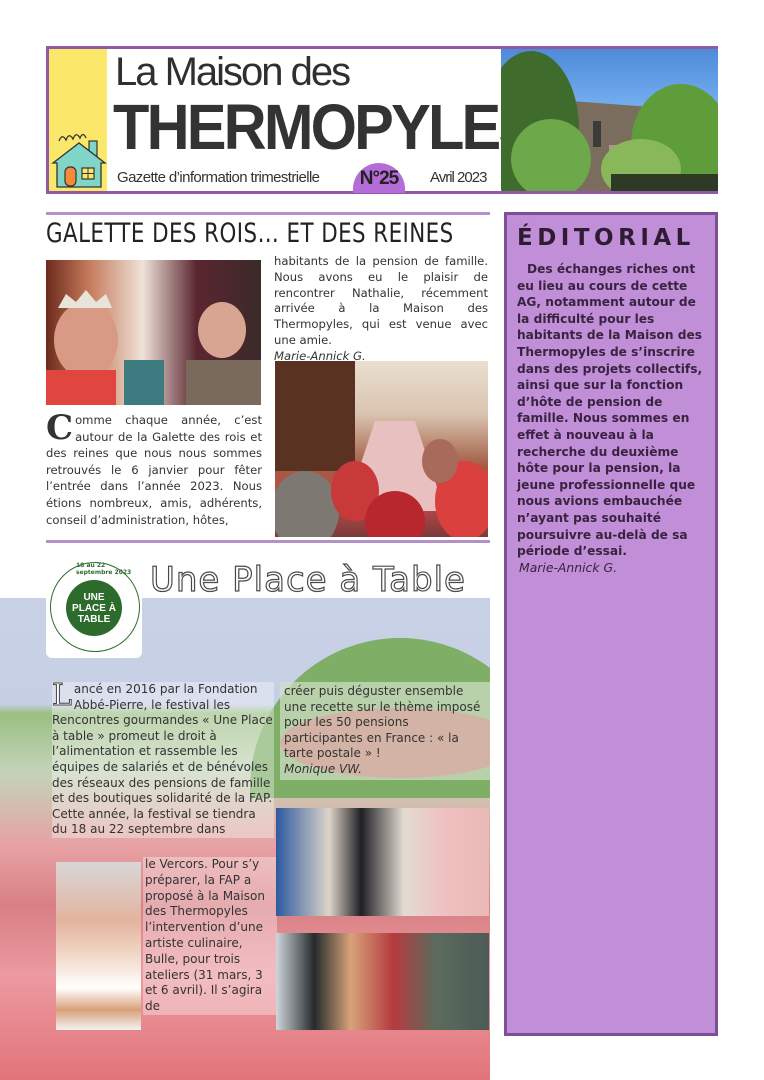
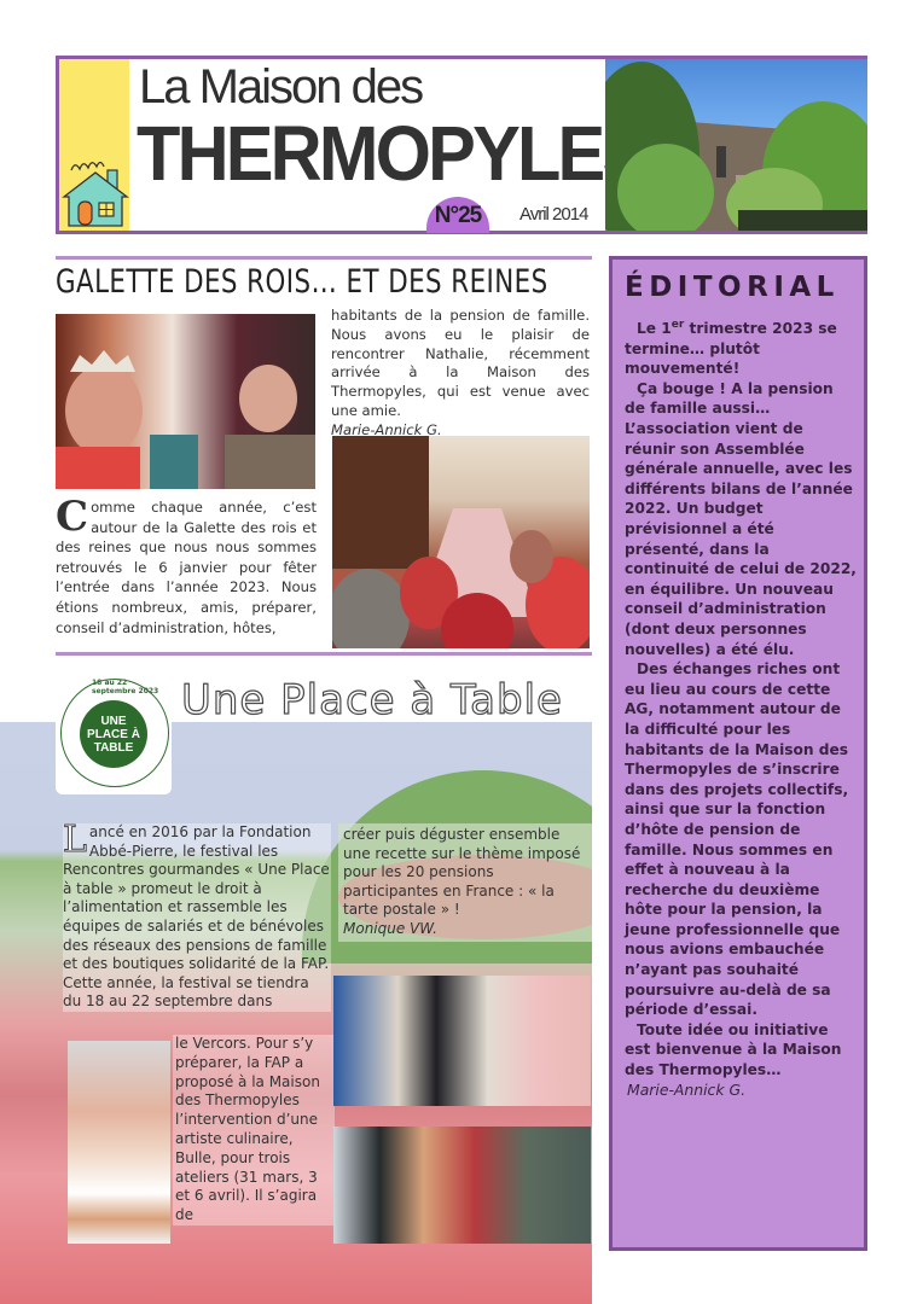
  La Maison des
  THERMOPYLE
- Gazette d’information trimestrielle
  N°25
- Avril 2023
+ Avril 2014
  GALETTE DES ROIS… ET DES REINES
  habitants de la pension de famille. Nous avons eu le plaisir de rencontrer Nathalie, récemment arrivée à la Maison des Thermopyles, qui est venue avec une amie.
  Marie-Annick G.
  C
- omme chaque année, c’est autour de la Galette des rois et des reines que nous nous sommes retrouvés le 6 janvier pour fêter l’entrée dans l’année 2023. Nous étions nombreux, amis, adhérents, conseil d’administration, hôtes,
+ omme chaque année, c’est autour de la Galette des rois et des reines que nous nous sommes retrouvés le 6 janvier pour fêter l’entrée dans l’année 2023. Nous étions nombreux, amis, préparer, conseil d’administration, hôtes,
  UNE PLACE À TABLE
  Une Place à Table
  L
  ancé en 2016 par la Fondation Abbé-Pierre, le festival les Rencontres gourmandes « Une Place à table » promeut le droit à l’alimentation et rassemble les équipes de salariés et de bénévoles des réseaux des pensions de famille et des boutiques solidarité de la FAP. Cette année, la festival se tiendra du 18 au 22 septembre dans
- créer puis déguster ensemble une recette sur le thème imposé pour les 50 pensions participantes en France : « la tarte postale » !
+ créer puis déguster ensemble une recette sur le thème imposé pour les 20 pensions participantes en France : « la tarte postale » !
  Monique VW.
  le Vercors. Pour s’y préparer, la FAP a proposé à la Maison des Thermopyles l’intervention d’une artiste culinaire, Bulle, pour trois ateliers (31 mars, 3 et 6 avril). Il s’agira de
  ÉDITORIAL
+ Le 1er trimestre 2023 se termine… plutôt mouvementé!
+ Ça bouge ! A la pension de famille aussi… L’association vient de réunir son Assemblée générale annuelle, avec les différents bilans de l’année 2022. Un budget prévisionnel a été présenté, dans la continuité de celui de 2022, en équilibre. Un nouveau conseil d’administration (dont deux personnes nouvelles) a été élu.
  Des échanges riches ont eu lieu au cours de cette AG, notamment autour de la difficulté pour les habitants de la Maison des Thermopyles de s’inscrire dans des projets collectifs, ainsi que sur la fonction d’hôte de pension de famille. Nous sommes en effet à nouveau à la recherche du deuxième hôte pour la pension, la jeune professionnelle que nous avions embauchée n’ayant pas souhaité poursuivre au-delà de sa période d’essai.
+ Toute idée ou initiative est bienvenue à la Maison des Thermopyles…
  Marie-Annick G.
